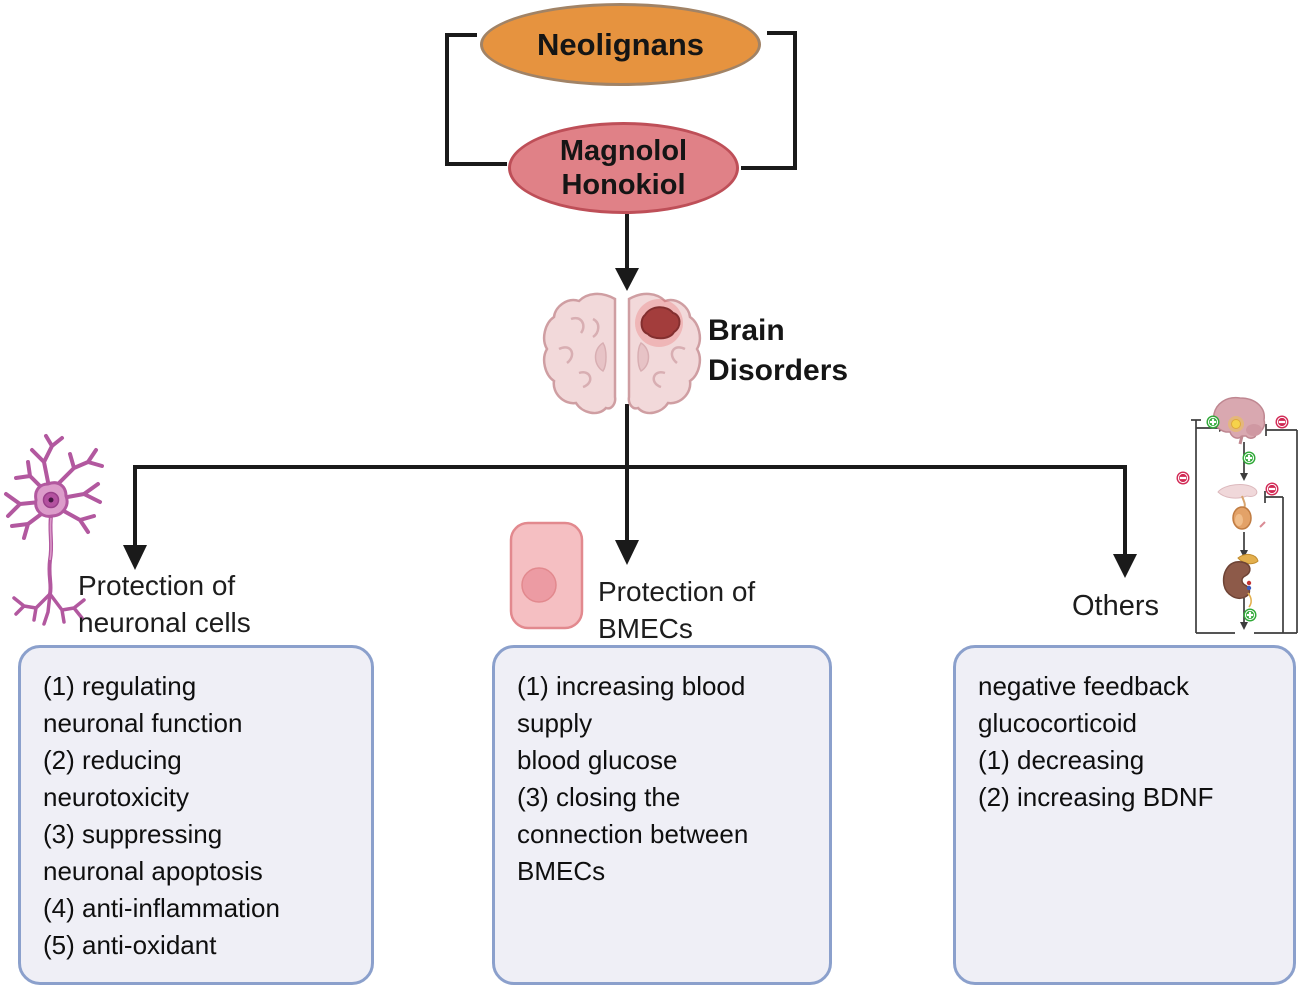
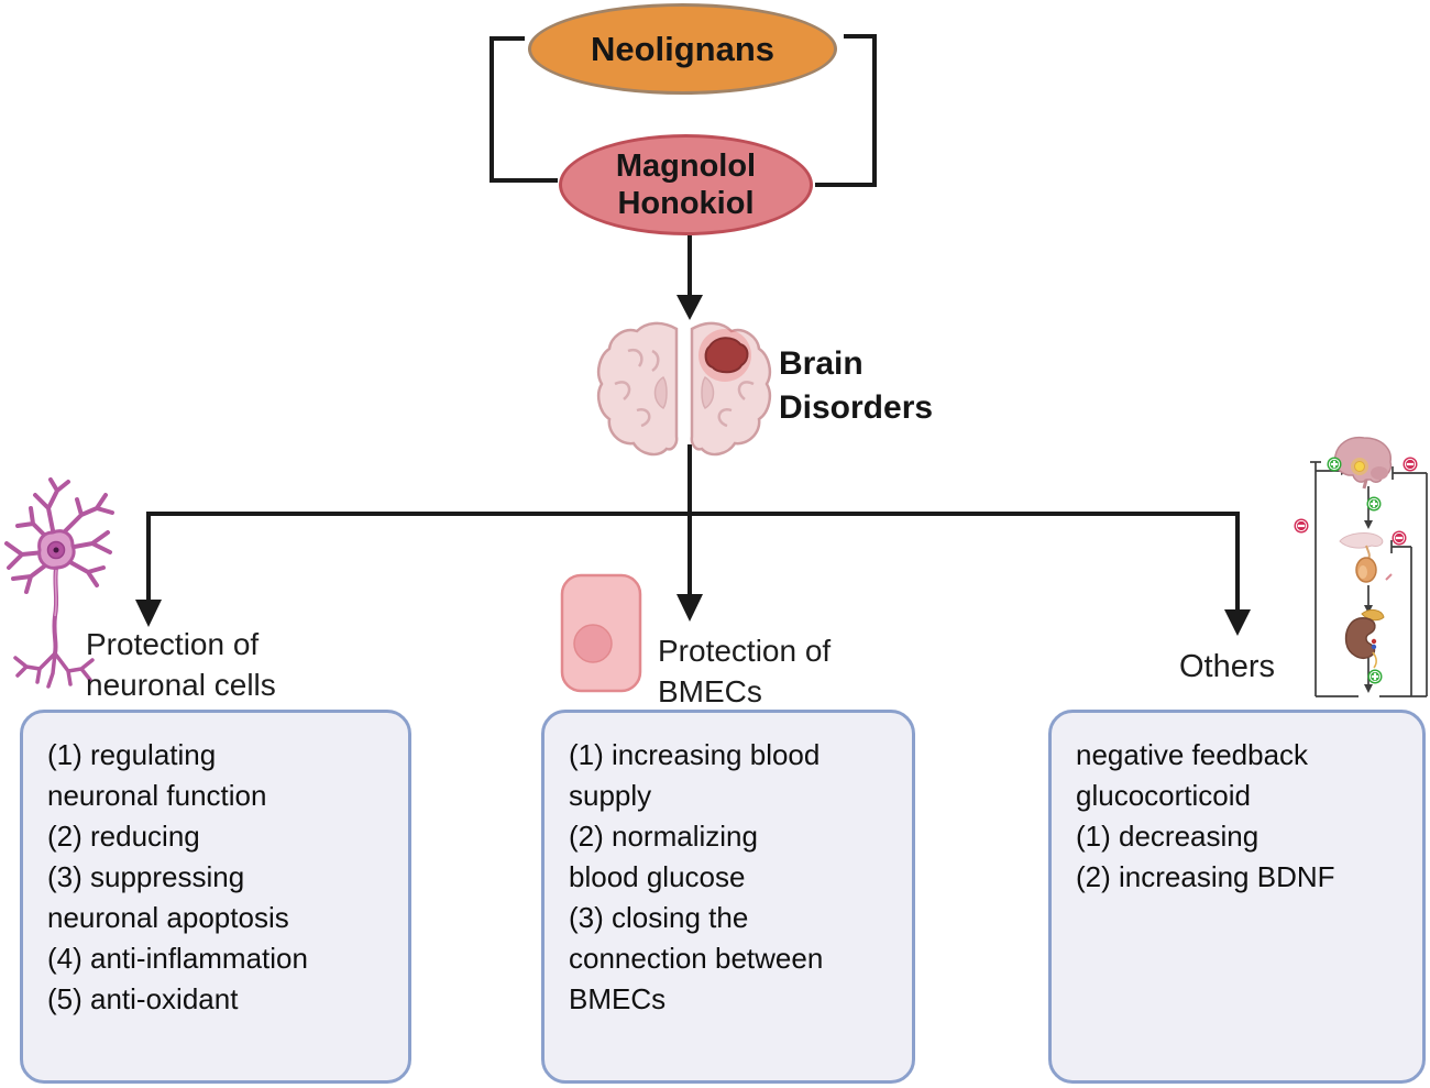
  Neolignans
  Magnolol
  Honokiol
  Brain
  Disorders
  Protection of
  neuronal cells
  Protection of
  BMECs
  Others
  (1) regulating
  neuronal function
  (2) reducing
- neurotoxicity
  (3) suppressing
  neuronal apoptosis
  (4) anti-inflammation
  (5) anti-oxidant
  (1) increasing blood
  supply
+ (2) normalizing
  blood glucose
  (3) closing the
  connection between
  BMECs
  negative feedback
  glucocorticoid
  (1) decreasing
  (2) increasing BDNF
